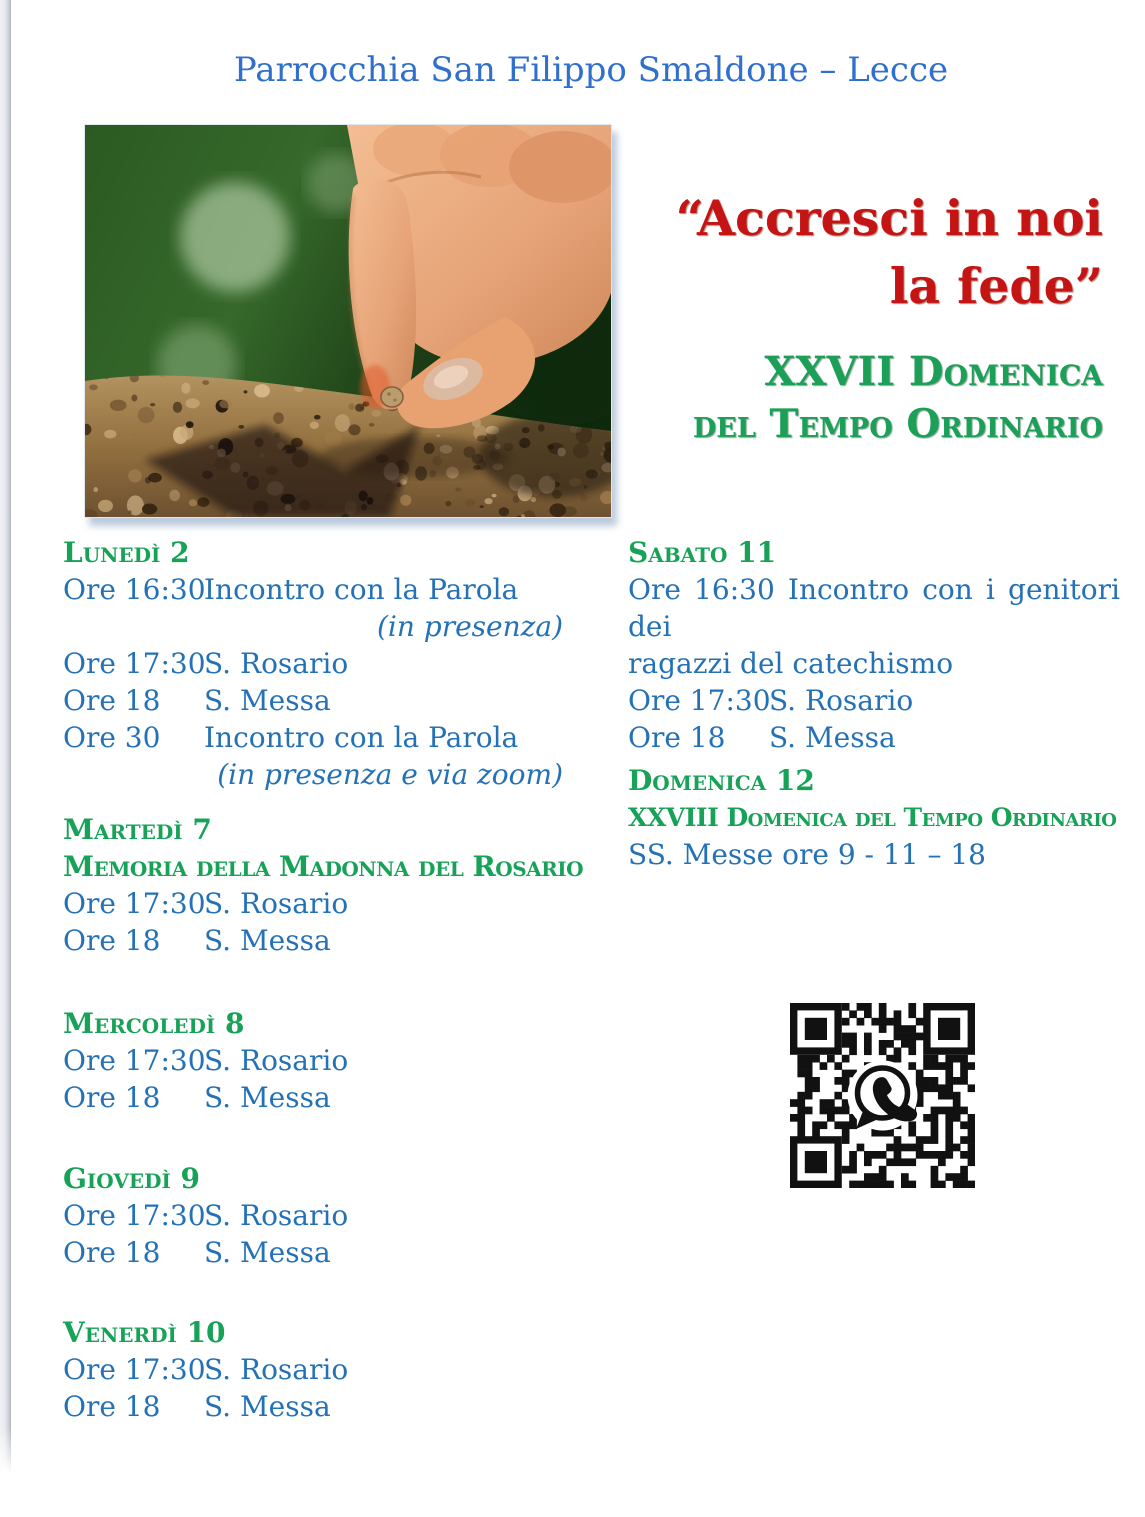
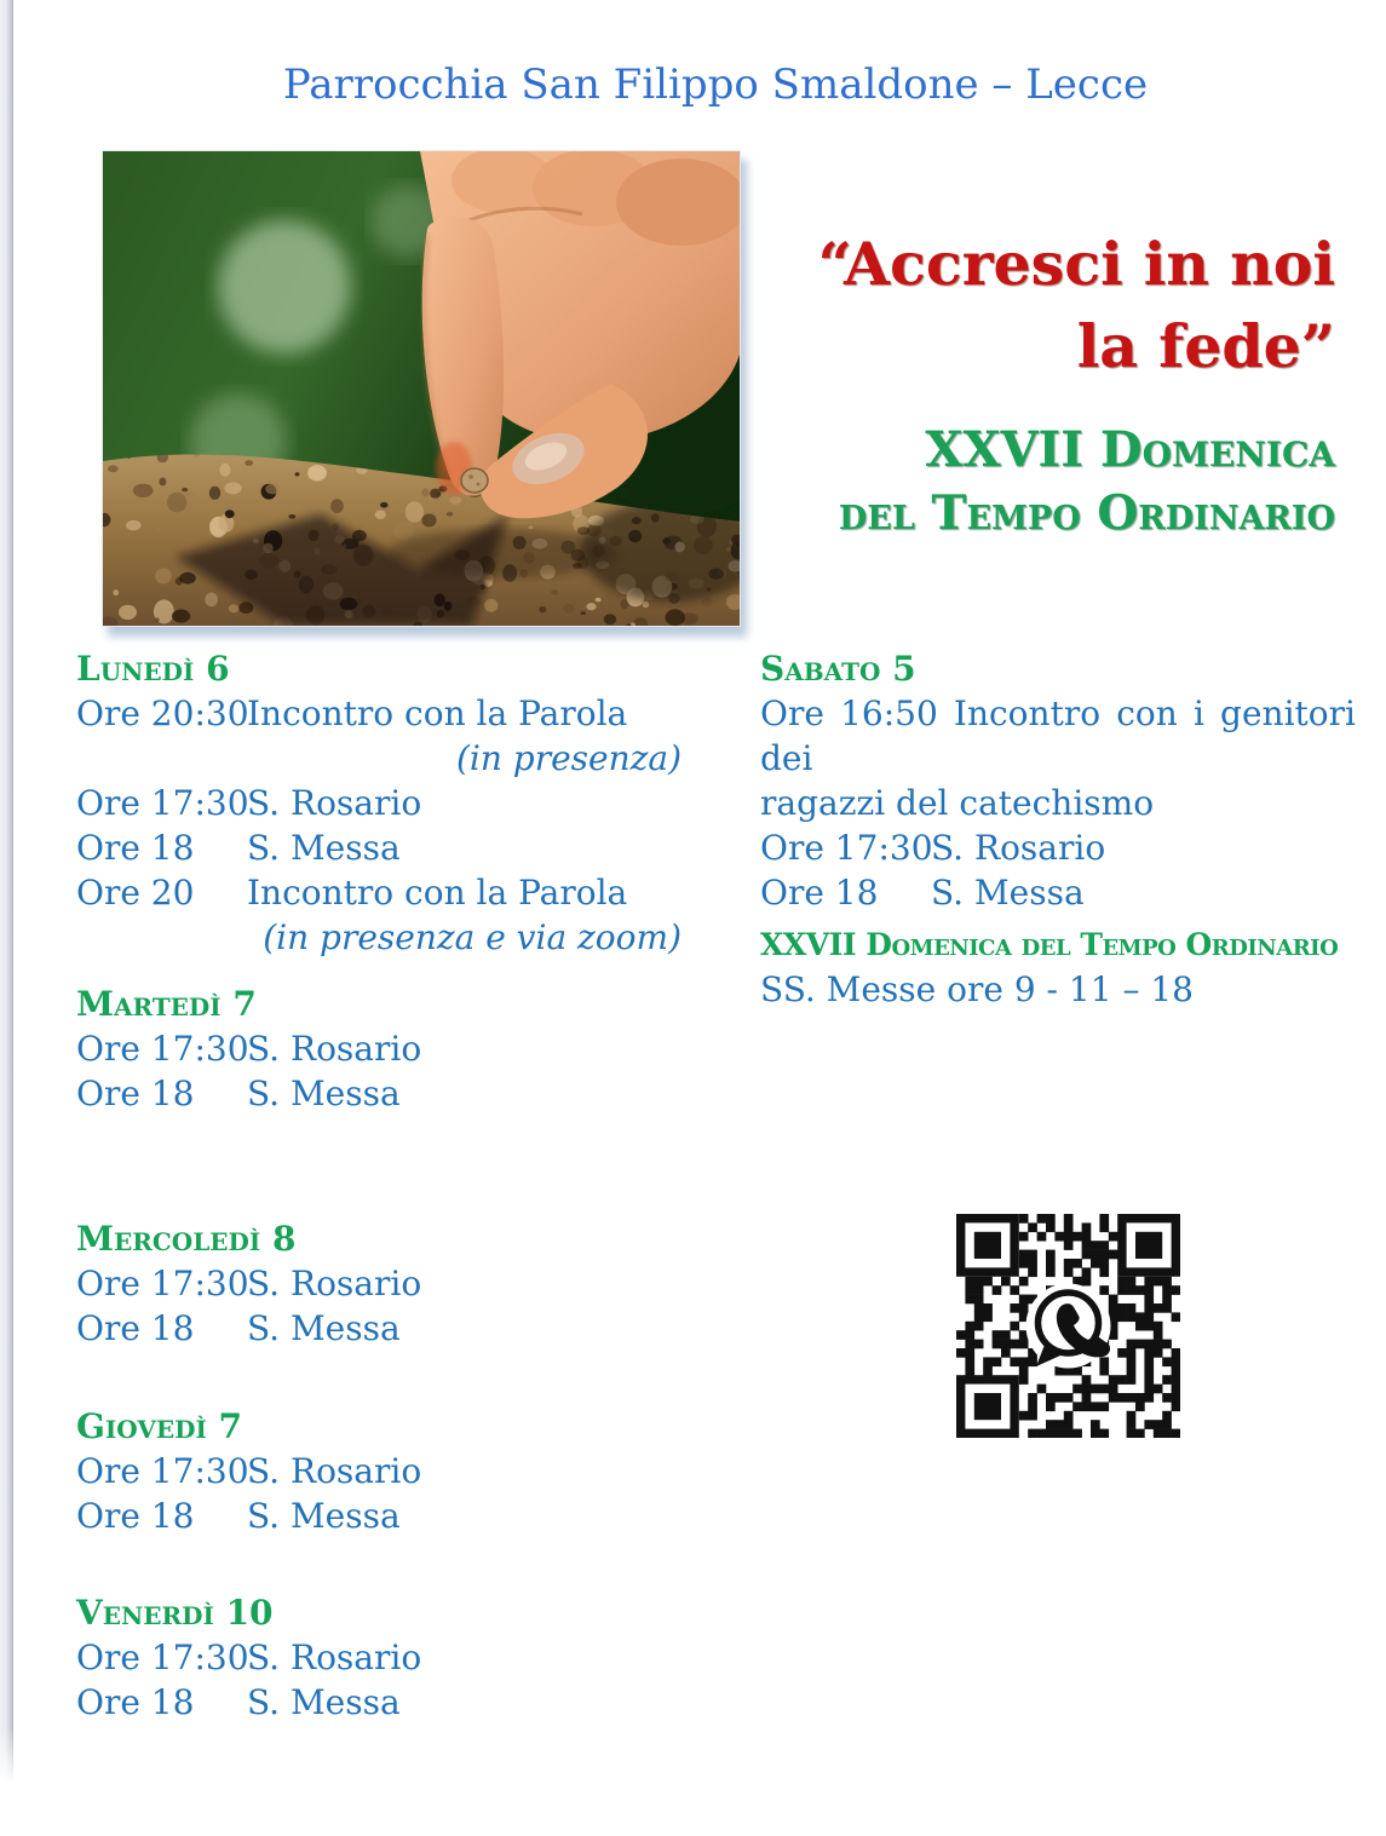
  Parrocchia San Filippo Smaldone – Lecce
  “Accresci in noi
  la fede”
  XXVII Domenica
  del Tempo Ordinario
- Lunedì 2
+ Lunedì 6
- Ore 16:30Incontro con la Parola
+ Ore 20:30Incontro con la Parola
  (in presenza)
  Ore 17:30S. Rosario
  Ore 18 S. Messa
- Ore 30 Incontro con la Parola
+ Ore 20 Incontro con la Parola
  (in presenza e via zoom)
  Martedì 7
- Memoria della Madonna del Rosario
  Ore 17:30S. Rosario
  Ore 18 S. Messa
  Mercoledì 8
  Ore 17:30S. Rosario
  Ore 18 S. Messa
- Giovedì 9
+ Giovedì 7
  Ore 17:30S. Rosario
  Ore 18 S. Messa
  Venerdì 10
  Ore 17:30S. Rosario
  Ore 18 S. Messa
- Sabato 11
+ Sabato 5
- Ore 16:30 Incontro con i genitori dei
+ Ore 16:50 Incontro con i genitori dei
  ragazzi del catechismo
  Ore 17:30S. Rosario
  Ore 18 S. Messa
- Domenica 12
- XXVIII Domenica del Tempo Ordinario
+ XXVII Domenica del Tempo Ordinario
  SS. Messe ore 9 - 11 – 18
